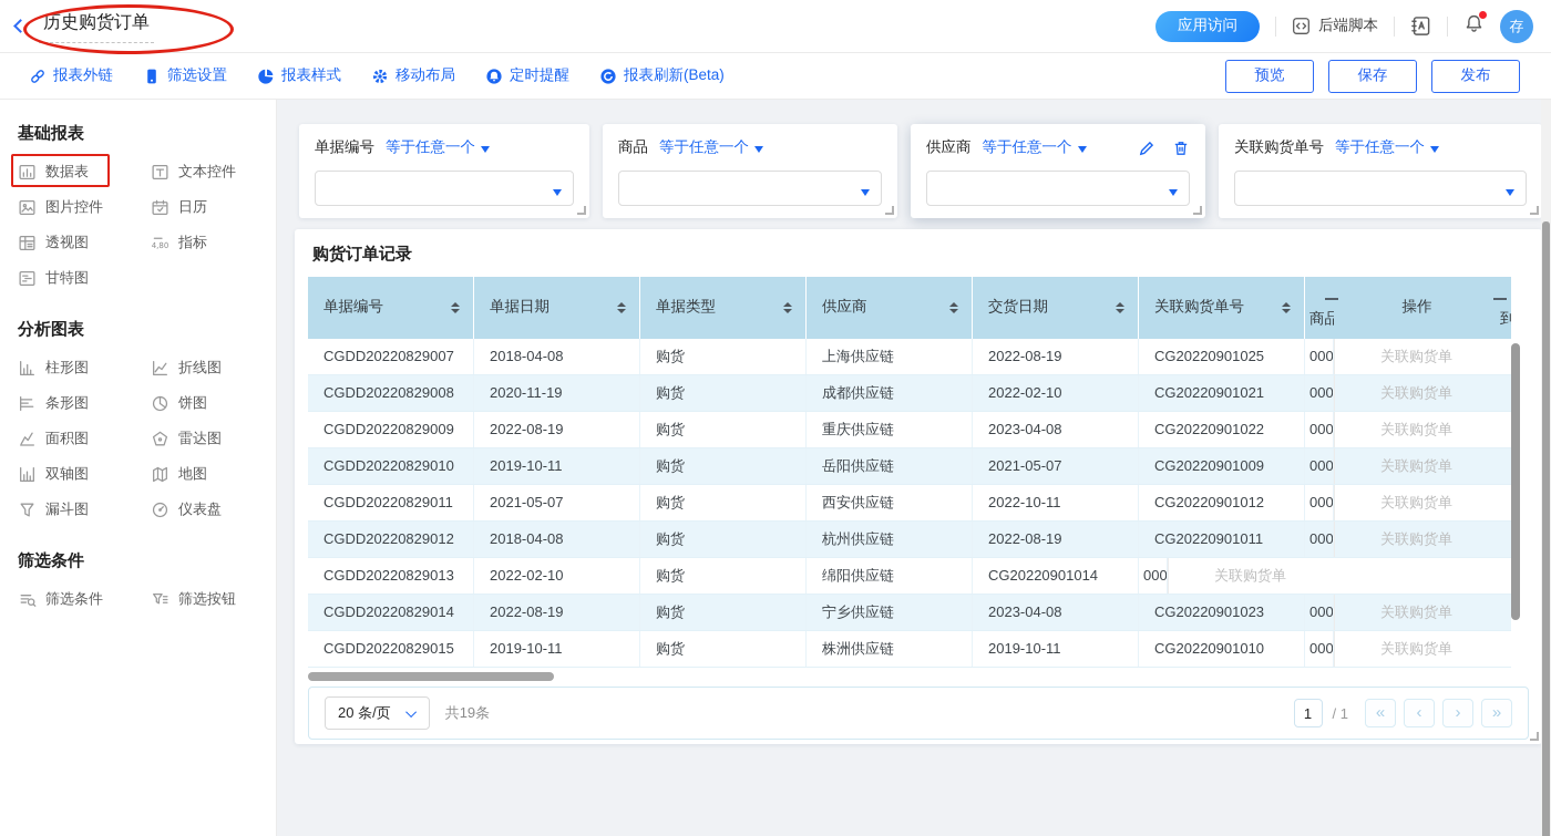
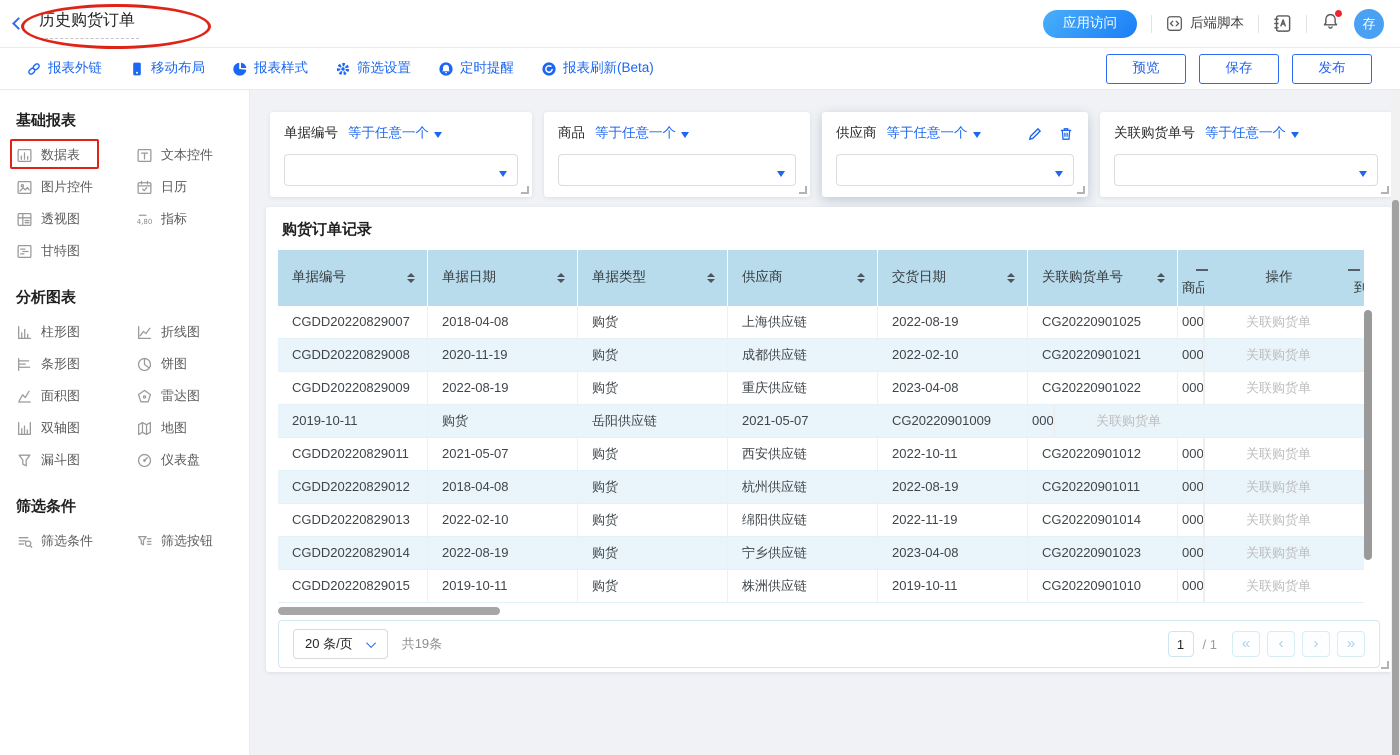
  历史购货订单
  应用访问
  后端脚本
  存
  报表外链
- 筛选设置
+ 移动布局
  报表样式
- 移动布局
+ 筛选设置
  定时提醒
  报表刷新(Beta)
  预览
  保存
  发布
  基础报表
  数据表
  文本控件
  图片控件
  日历
  透视图
  指标
  甘特图
  分析图表
  柱形图
  折线图
  条形图
  饼图
  面积图
  雷达图
  双轴图
  地图
  漏斗图
  仪表盘
  筛选条件
  筛选条件
  筛选按钮
  单据编号
  等于任意一个
  商品
  等于任意一个
  供应商
  等于任意一个
  关联购货单号
  等于任意一个
  购货订单记录
  单据编号
  单据日期
  单据类型
  供应商
  交货日期
  关联购货单号
  商品
  操作
  到
  CGDD20220829007
  2018-04-08
  购货
  上海供应链
  2022-08-19
  CG20220901025
  000
  关联购货单
  CGDD20220829008
  2020-11-19
  购货
  成都供应链
  2022-02-10
  CG20220901021
  000
  关联购货单
  CGDD20220829009
  2022-08-19
  购货
  重庆供应链
  2023-04-08
  CG20220901022
  000
  关联购货单
- CGDD20220829010
  2019-10-11
  购货
  岳阳供应链
  2021-05-07
  CG20220901009
  000
  关联购货单
  CGDD20220829011
  2021-05-07
  购货
  西安供应链
  2022-10-11
  CG20220901012
  000
  关联购货单
  CGDD20220829012
  2018-04-08
  购货
  杭州供应链
  2022-08-19
  CG20220901011
  000
  关联购货单
  CGDD20220829013
  2022-02-10
  购货
  绵阳供应链
+ 2022-11-19
  CG20220901014
  000
  关联购货单
  CGDD20220829014
  2022-08-19
  购货
  宁乡供应链
  2023-04-08
  CG20220901023
  000
  关联购货单
  CGDD20220829015
  2019-10-11
  购货
  株洲供应链
  2019-10-11
  CG20220901010
  000
  关联购货单
  20 条/页
  共19条
  1
  / 1
  «
  ‹
  ›
  »
